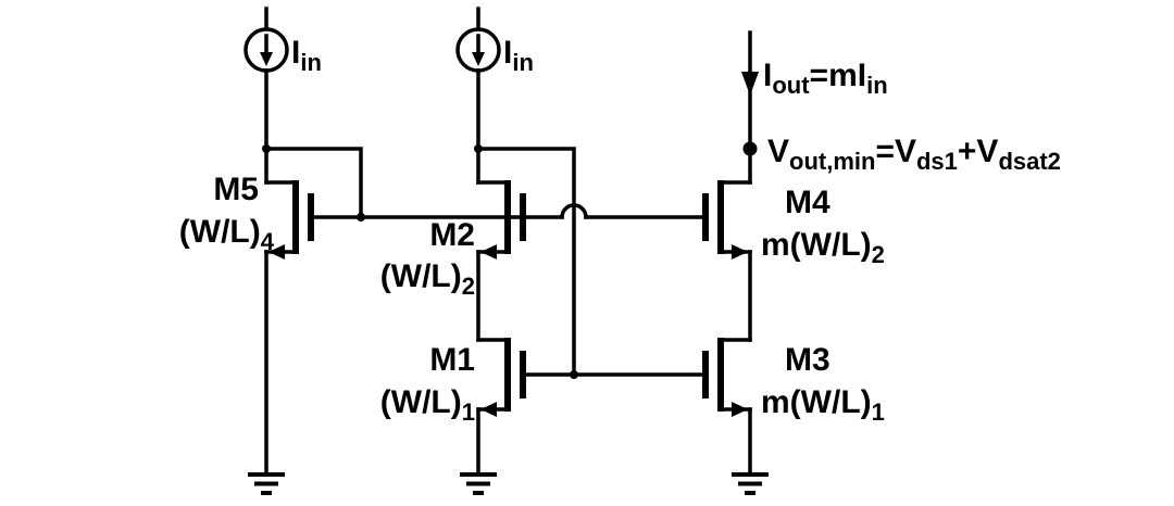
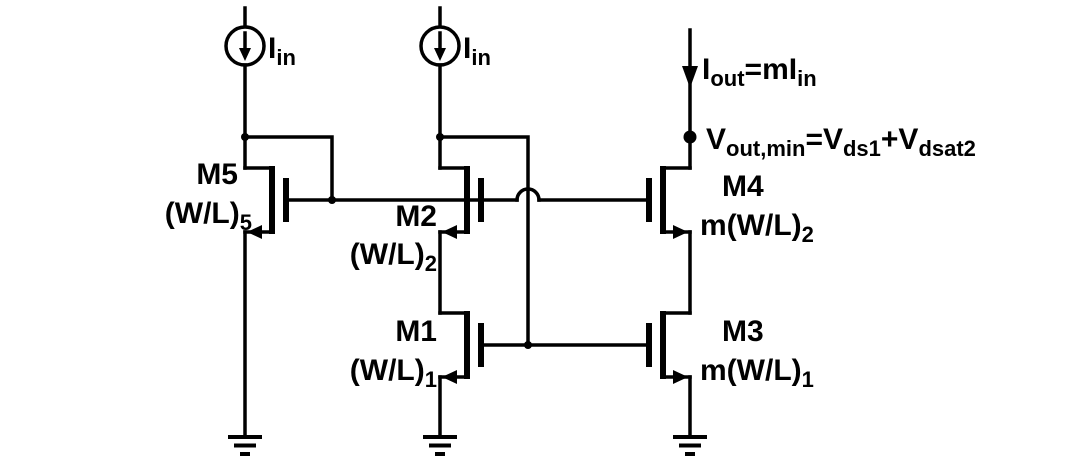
  Iin
  M5
- (W/L)4
+ (W/L)5
  Iin
  M2
  (W/L)2
  M1
  (W/L)1
  Iout=mIin
  Vout,min=Vds1+Vdsat2
  M4
  m(W/L)2
  M3
  m(W/L)1
